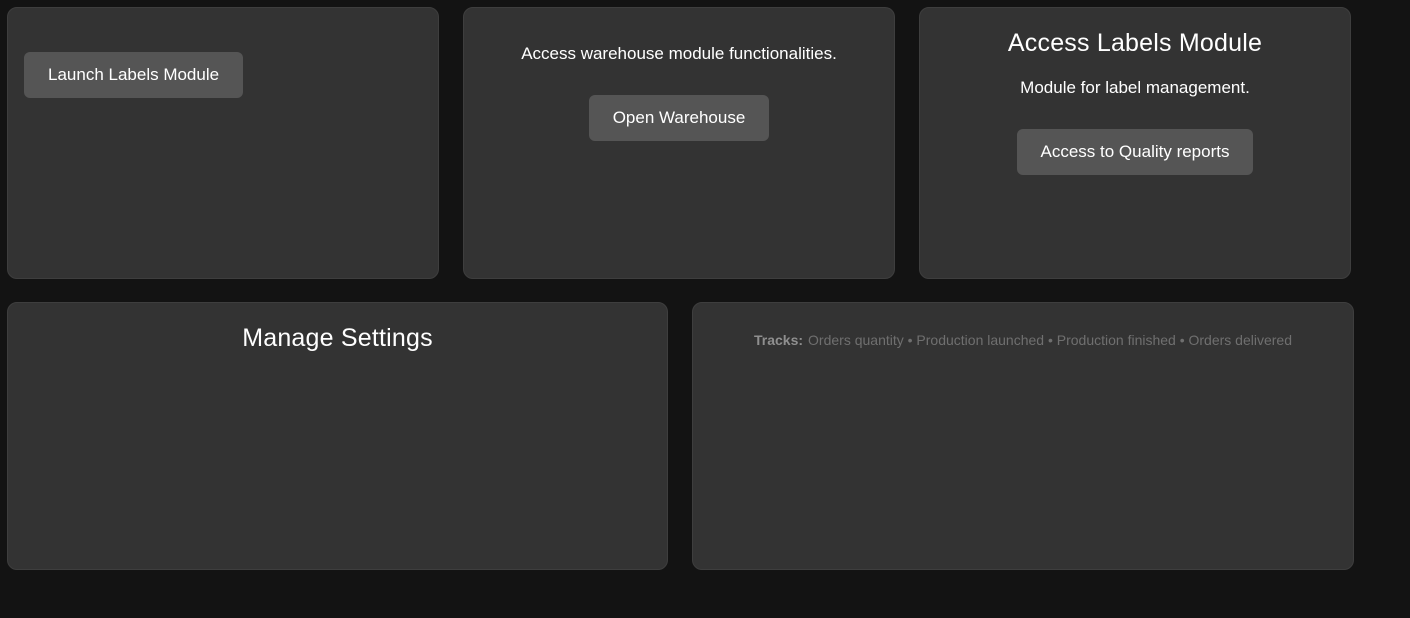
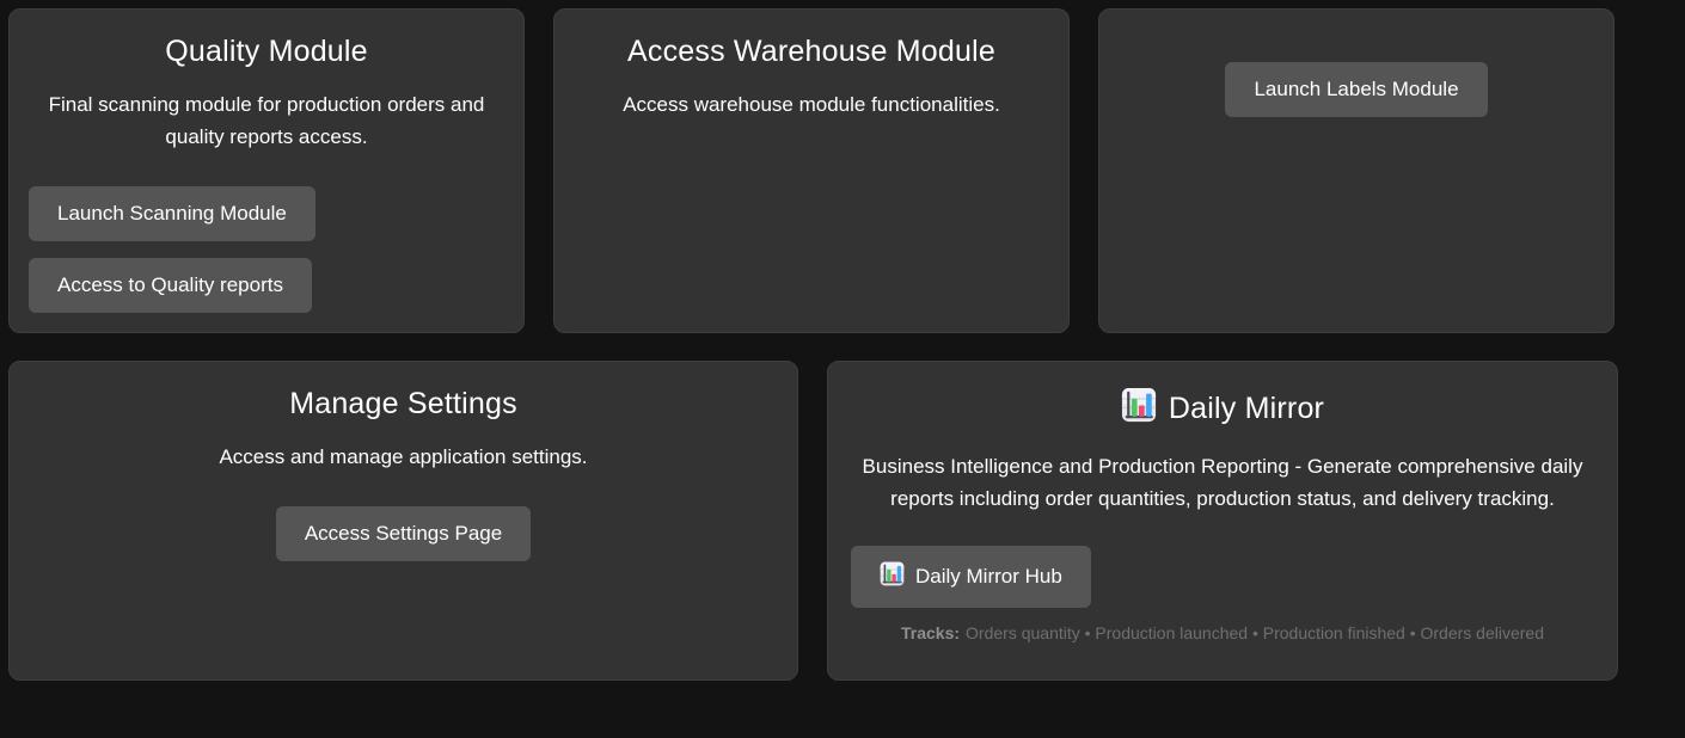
+ Quality Module
+ Final scanning module for production orders and quality reports access.
+ Launch Scanning Module
- Launch Labels Module
+ Access to Quality reports
+ Access Warehouse Module
  Access warehouse module functionalities.
- Open Warehouse
- Access Labels Module
- Module for label management.
- Access to Quality reports
+ Launch Labels Module
  Manage Settings
+ Access and manage application settings.
+ Access Settings Page
+ Daily Mirror
+ Business Intelligence and Production Reporting - Generate comprehensive daily reports including order quantities, production status, and delivery tracking.
+ Daily Mirror Hub
  Tracks: Orders quantity • Production launched • Production finished • Orders delivered
